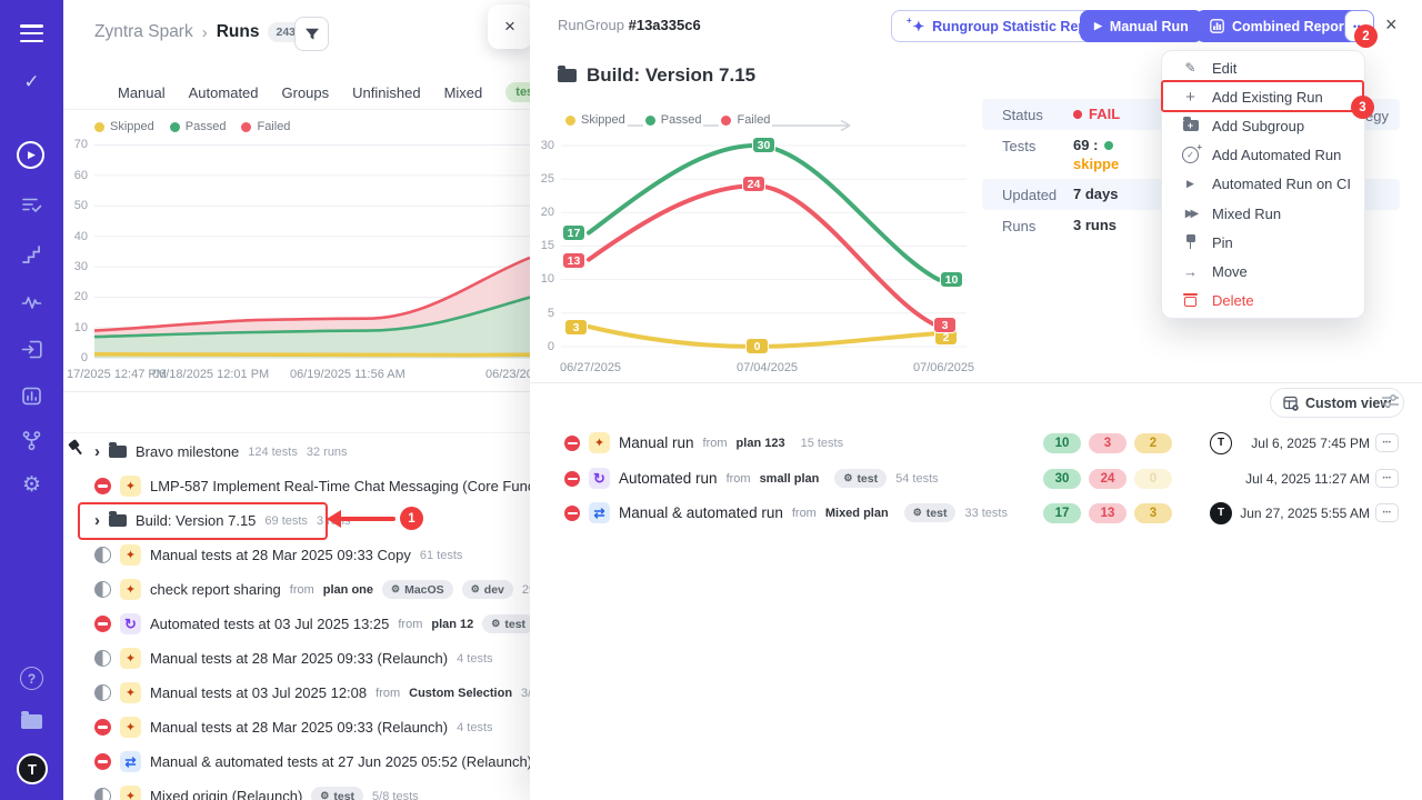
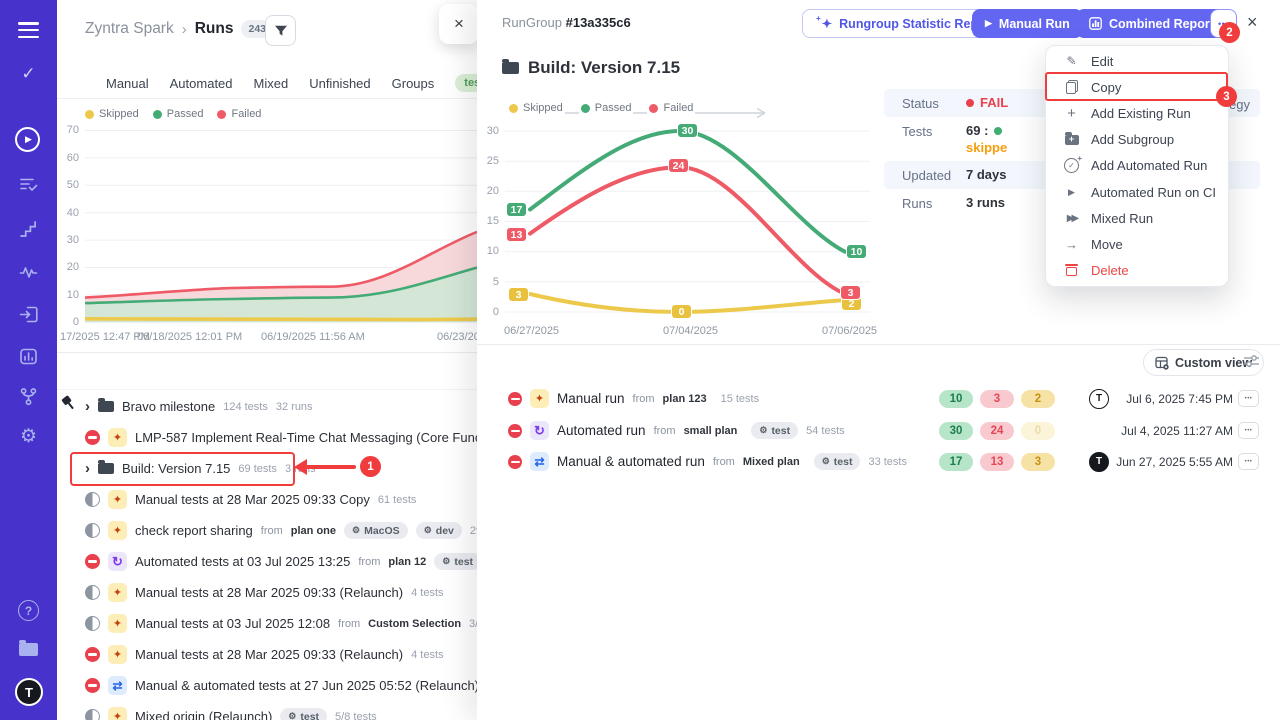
  ✓
  ▶
  ⚙
  ?
  T
  Zyntra Spark
  ›
  Runs
  243
  ×
  Manual
  Automated
- Groups
+ Mixed
  Unfinished
- Mixed
+ Groups
  Skipped
  Passed
  Failed
  70
  60
  50
  40
  30
  20
  10
  0
  17/2025 12:47 PM
  06/18/2025 12:01 PM
  06/19/2025 11:56 AM
  06/23/2
  ›
  Bravo milestone
  124 tests
  32 runs
  ✦
  LMP-587 Implement Real-Time Chat Messaging (Core Fun
  ›
  Build: Version 7.15
  69 tests
  ✦
  Manual tests at 28 Mar 2025 09:33 Copy
  61 tests
  ✦
  check report sharing
  from
  plan one
  ⚙
  MacOS
  ⚙
  dev
  ↻
  Automated tests at 03 Jul 2025 13:25
  from
  plan 12
  ⚙
  test
  ✦
  Manual tests at 28 Mar 2025 09:33 (Relaunch)
  4 tests
  ✦
  Manual tests at 03 Jul 2025 12:08
  from
  Custom Selection
  ✦
  Manual tests at 28 Mar 2025 09:33 (Relaunch)
  4 tests
  ⇄
  Manual & automated tests at 27 Jun 2025 05:52 (Relaunch
  ✦
  Mixed origin (Relaunch)
  ⚙
  test
  5/8 tests
  RunGroup #13a335c6
  +
  ✦
  Rungroup Statistic Re
  ▶
  Manual Run
  Combined Repor
  ×
  Build: Version 7.15
  Skipped
  Passed
  Failed
  30
  25
  20
  15
  10
  5
  0
  17
  13
  3
  30
  24
  0
  10
  2
  3
  06/27/2025
  07/04/2025
  07/06/2025
  Status
  FAIL
  Tests
  69 :
  skippe
  Updated
  7 days
  Runs
  3 runs
  Custom vie
  ✦
  Manual run
  from
  plan 123
  15 tests
  10
  3
  2
  T
  Jul 6, 2025 7:45 PM
  ↻
  Automated run
  from
  small plan
  ⚙
  test
  54 tests
  30
  24
  0
  Jul 4, 2025 11:27 AM
  ⇄
  Manual & automated run
  from
  Mixed plan
  ⚙
  test
  33 tests
  17
  13
  3
  T
  Jun 27, 2025 5:55 AM
  ✎
  Edit
+ Copy
  +
  Add Existing Run
  +
  Add Subgroup
  ✓
  +
  Add Automated Run
  ▶
  Automated Run on CI
  ▶▶
  Mixed Run
- Pin
  →
  Move
  Delete
  1
  2
  3
